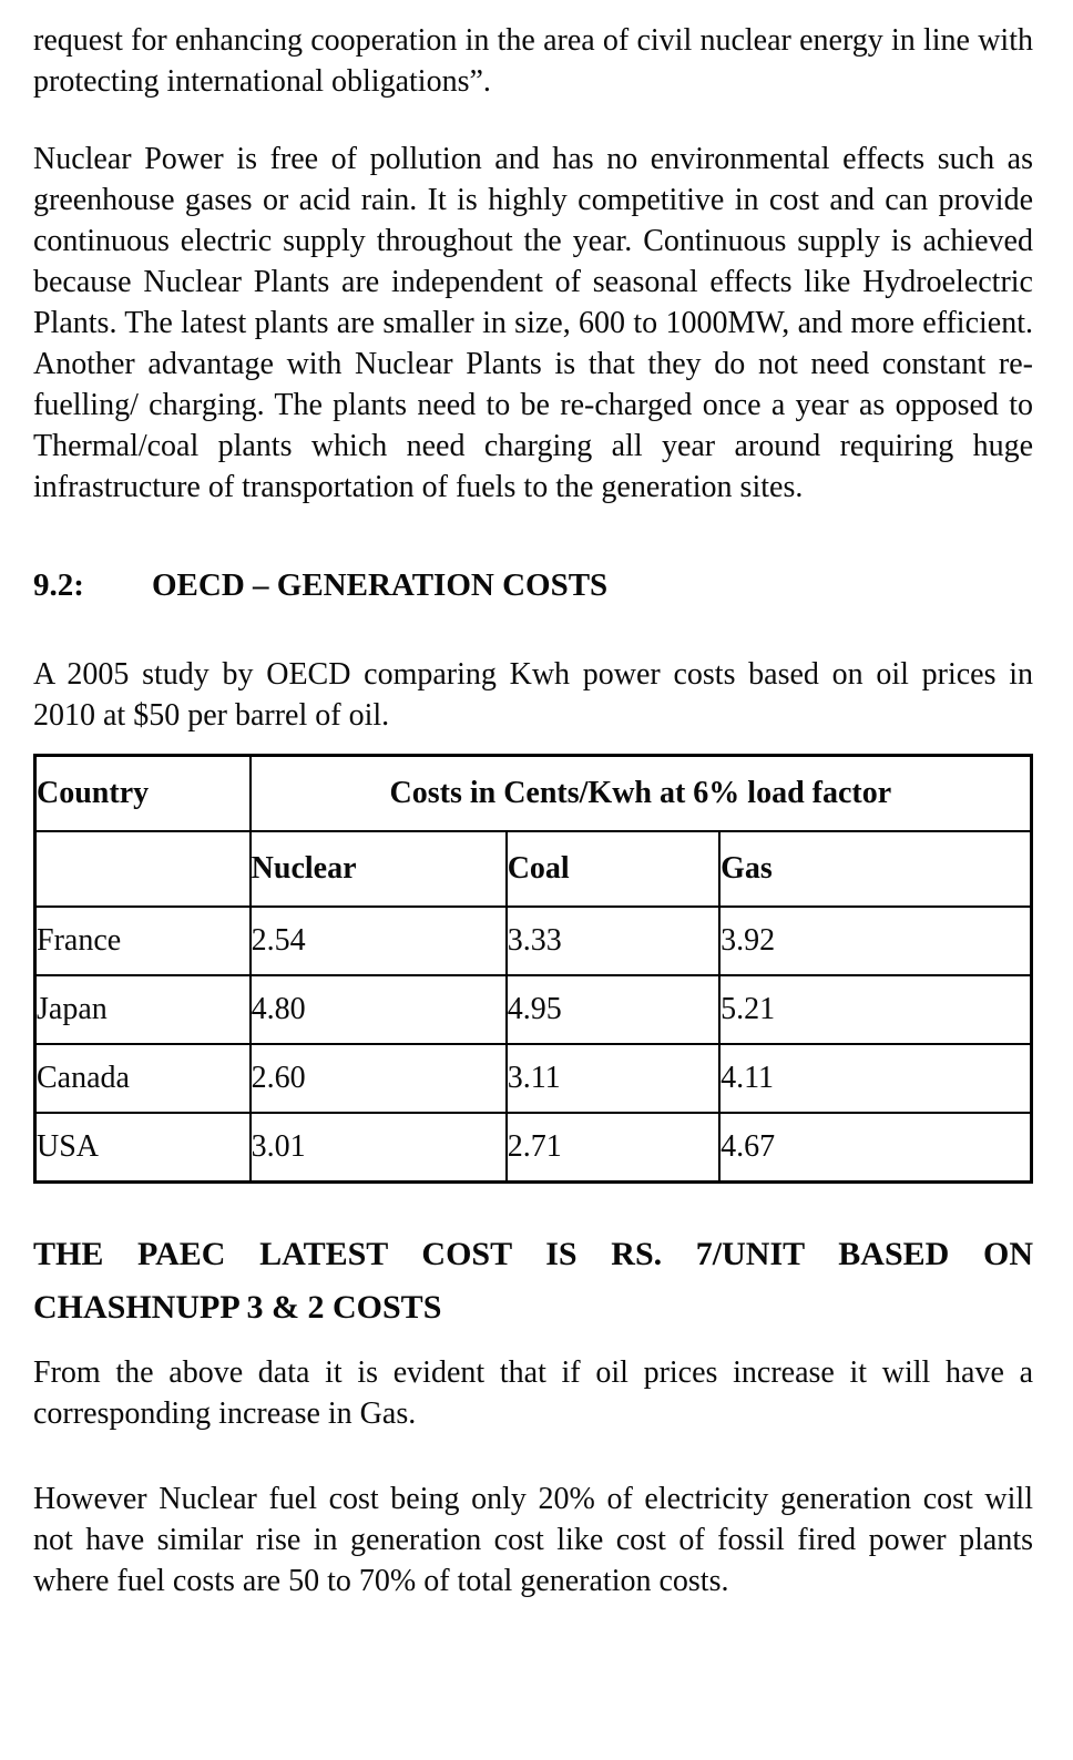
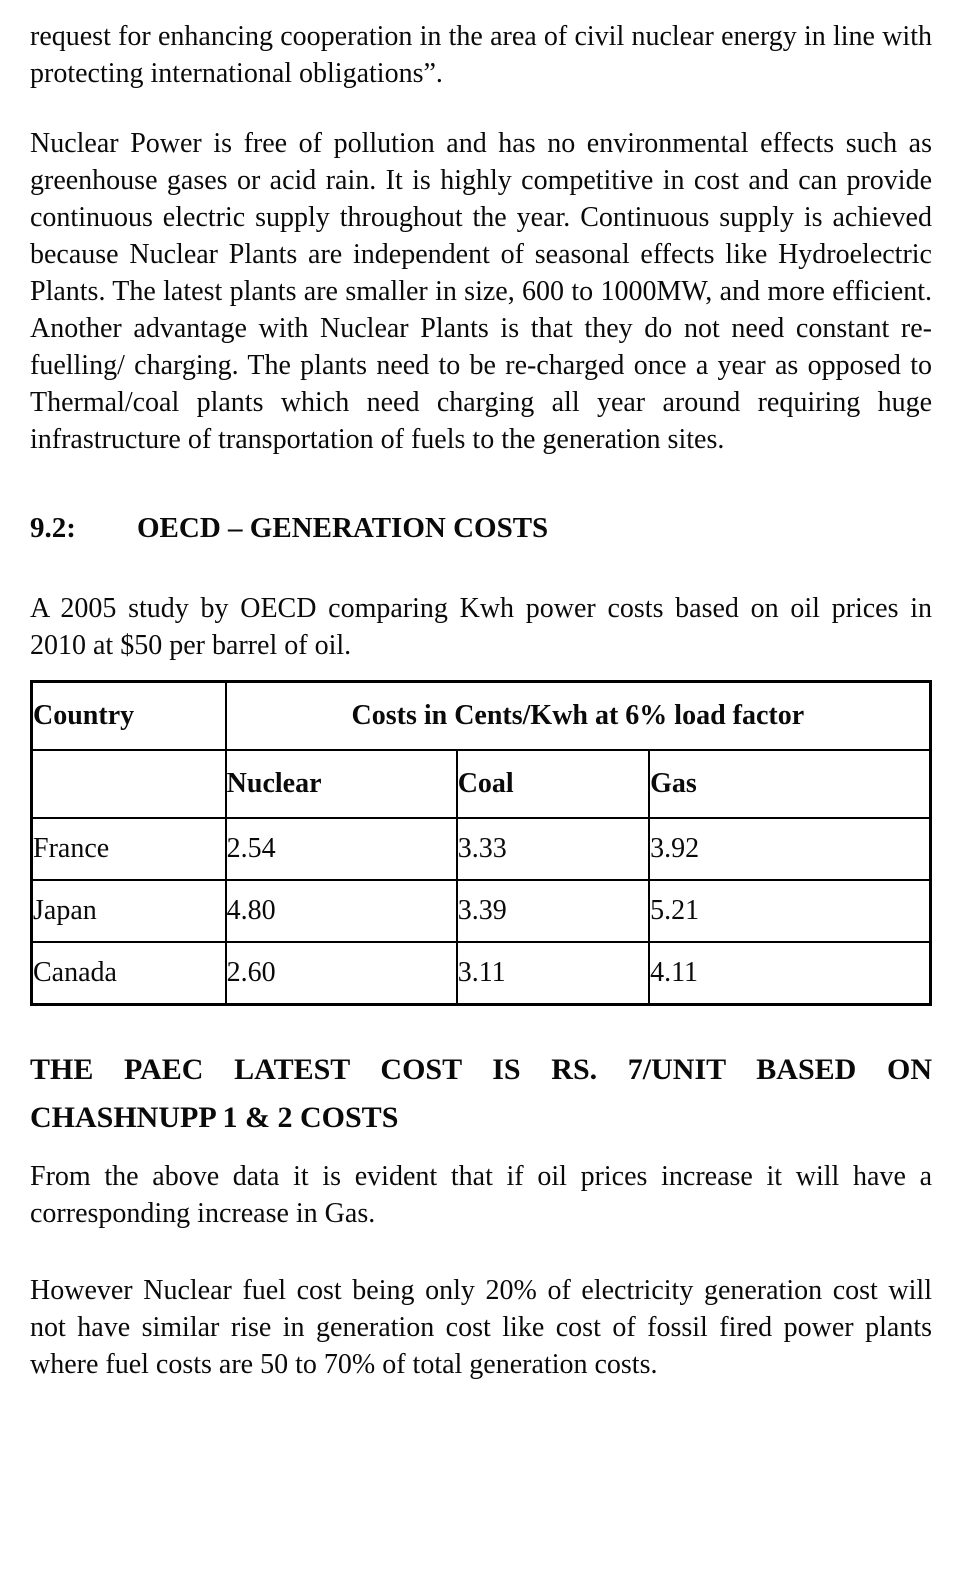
  request for enhancing cooperation in the area of civil nuclear energy in line with protecting international obligations”.
  Nuclear Power is free of pollution and has no environmental effects such as greenhouse gases or acid rain. It is highly competitive in cost and can provide continuous electric supply throughout the year. Continuous supply is achieved because Nuclear Plants are independent of seasonal effects like Hydroelectric Plants. The latest plants are smaller in size, 600 to 1000MW, and more efficient. Another advantage with Nuclear Plants is that they do not need constant re-fuelling/ charging. The plants need to be re-charged once a year as opposed to Thermal/coal plants which need charging all year around requiring huge infrastructure of transportation of fuels to the generation sites.
  9.2:
  OECD – GENERATION COSTS
  A 2005 study by OECD comparing Kwh power costs based on oil prices in 2010 at $50 per barrel of oil.
  Country	Costs in Cents/Kwh at 6% load factor
  	Nuclear	Coal	Gas
  France	2.54	3.33	3.92
- Japan	4.80	4.95	5.21
+ Japan	4.80	3.39	5.21
  Canada	2.60	3.11	4.11
- USA	3.01	2.71	4.67
  THE PAEC LATEST COST IS RS. 7/UNIT BASED ON
- CHASHNUPP 3 & 2 COSTS
+ CHASHNUPP 1 & 2 COSTS
  From the above data it is evident that if oil prices increase it will have a corresponding increase in Gas.
  However Nuclear fuel cost being only 20% of electricity generation cost will not have similar rise in generation cost like cost of fossil fired power plants where fuel costs are 50 to 70% of total generation costs.
